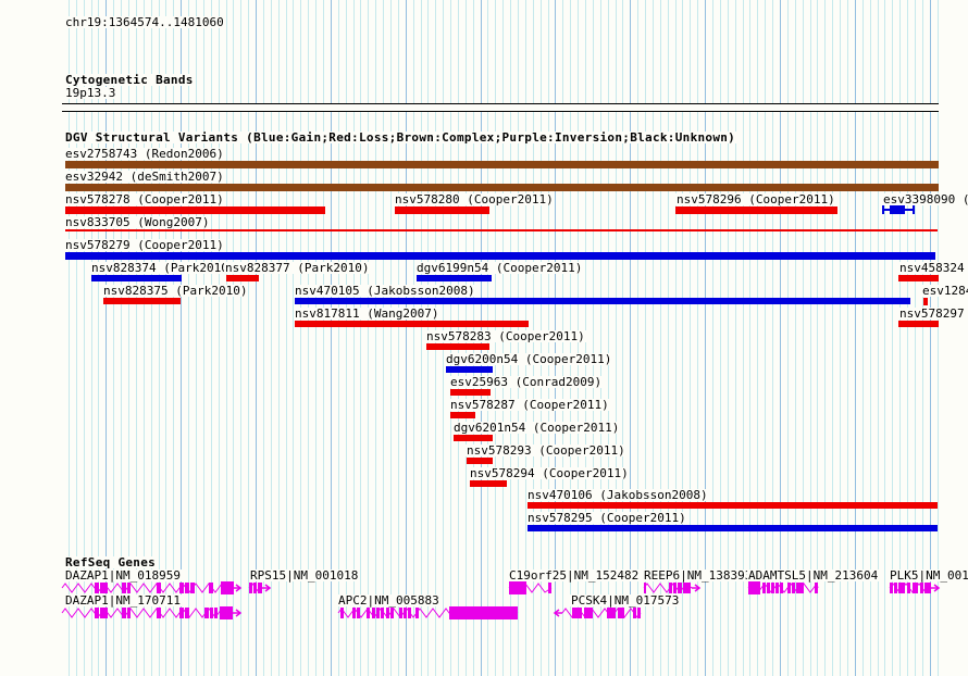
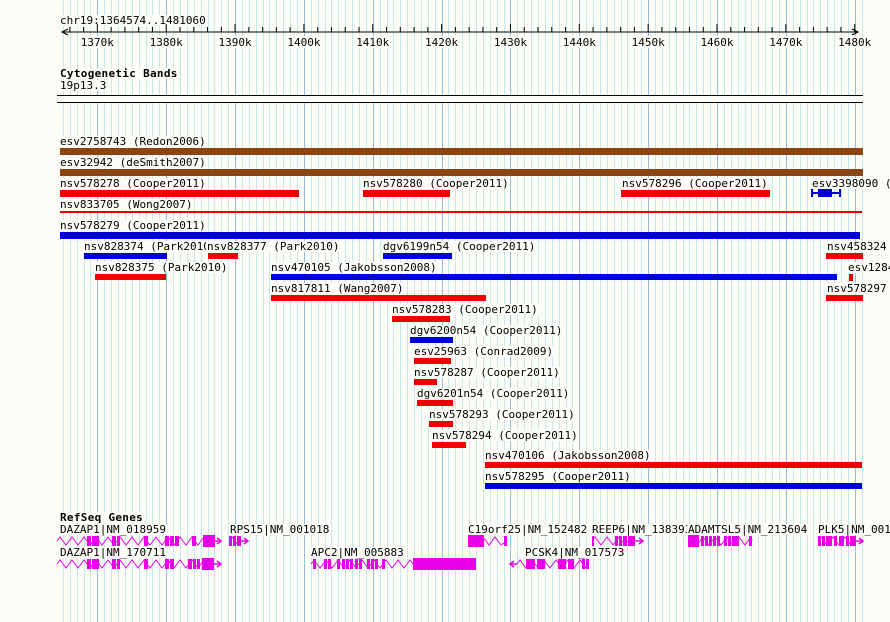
  chr19:1364574..1481060
+ 1370k
+ 1380k
+ 1390k
+ 1400k
+ 1410k
+ 1420k
+ 1430k
+ 1440k
+ 1450k
+ 1460k
+ 1470k
+ 1480k
  Cytogenetic Bands
  19p13.3
- DGV Structural Variants (Blue:Gain;Red:Loss;Brown:Complex;Purple:Inversion;Black:Unknown)
  esv2758743 (Redon2006)
  esv32942 (deSmith2007)
  nsv578278 (Cooper2011)
  nsv578280 (Cooper2011)
  nsv578296 (Cooper2011)
  esv3398090 (
  nsv833705 (Wong2007)
  nsv578279 (Cooper2011)
  nsv828374 (Park201
  nsv828377 (Park2010)
  dgv6199n54 (Cooper2011)
  nsv458324
  nsv828375 (Park2010)
  nsv470105 (Jakobsson2008)
  esv128
  nsv817811 (Wang2007)
  nsv578297
  nsv578283 (Cooper2011)
  dgv6200n54 (Cooper2011)
  esv25963 (Conrad2009)
  nsv578287 (Cooper2011)
  dgv6201n54 (Cooper2011)
  nsv578293 (Cooper2011)
  nsv578294 (Cooper2011)
  nsv470106 (Jakobsson2008)
  nsv578295 (Cooper2011)
  RefSeq Genes
  DAZAP1|NM_018959
  RPS15|NM_001018
  C19orf25|NM_152482
  REEP6|NM_13839
  ADAMTSL5|NM_213604
  PLK5|NM_001
  DAZAP1|NM_170711
  APC2|NM_005883
  PCSK4|NM_017573
